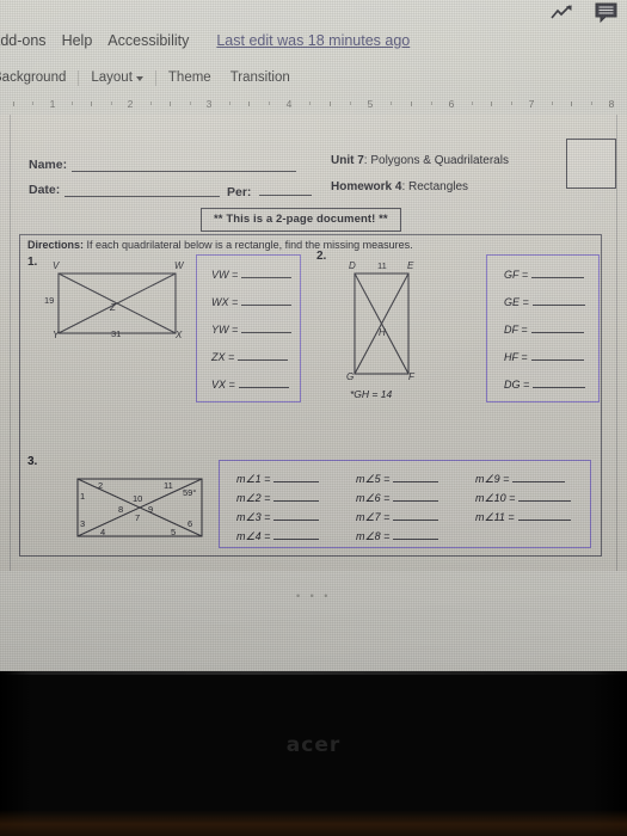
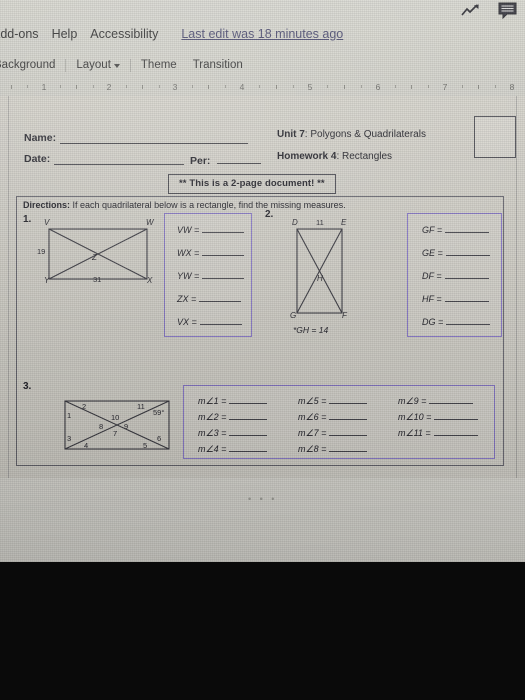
- acer
